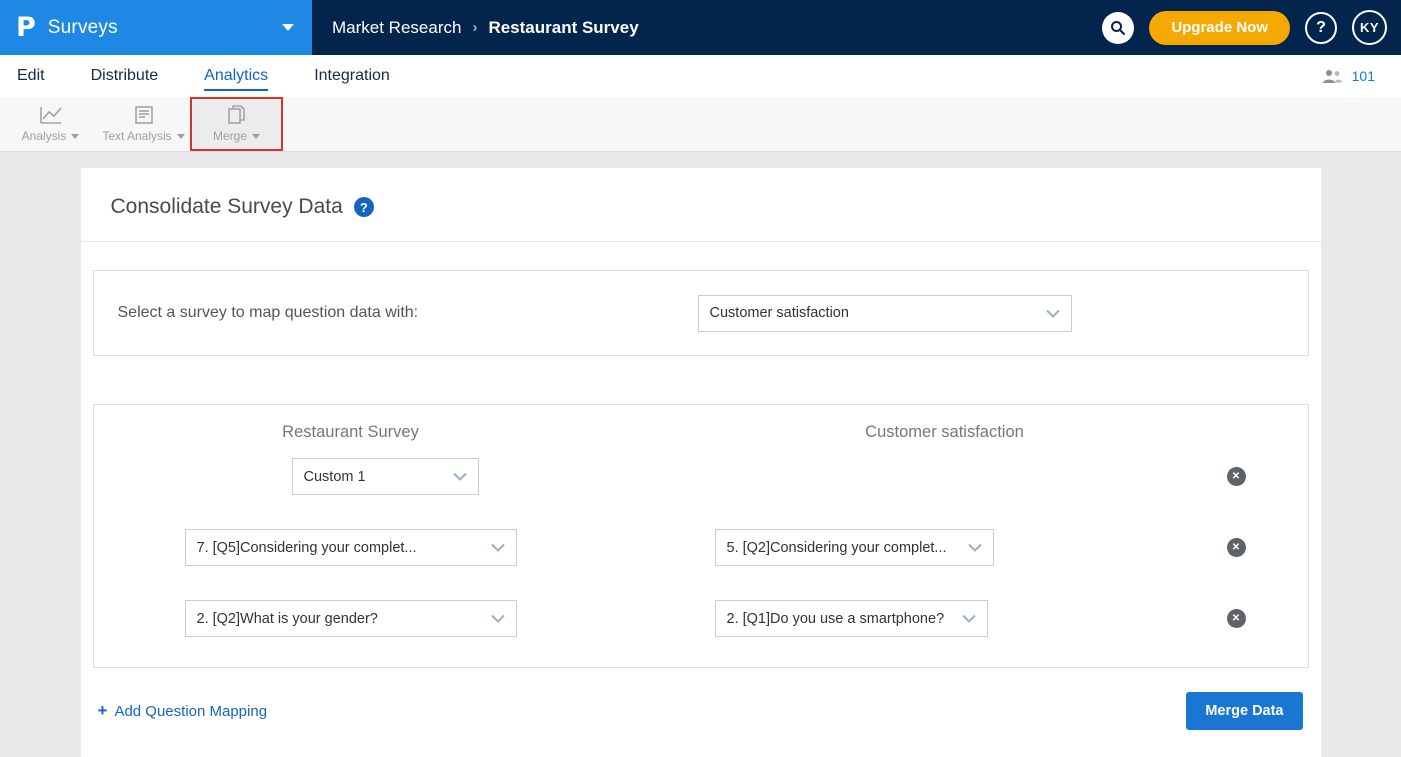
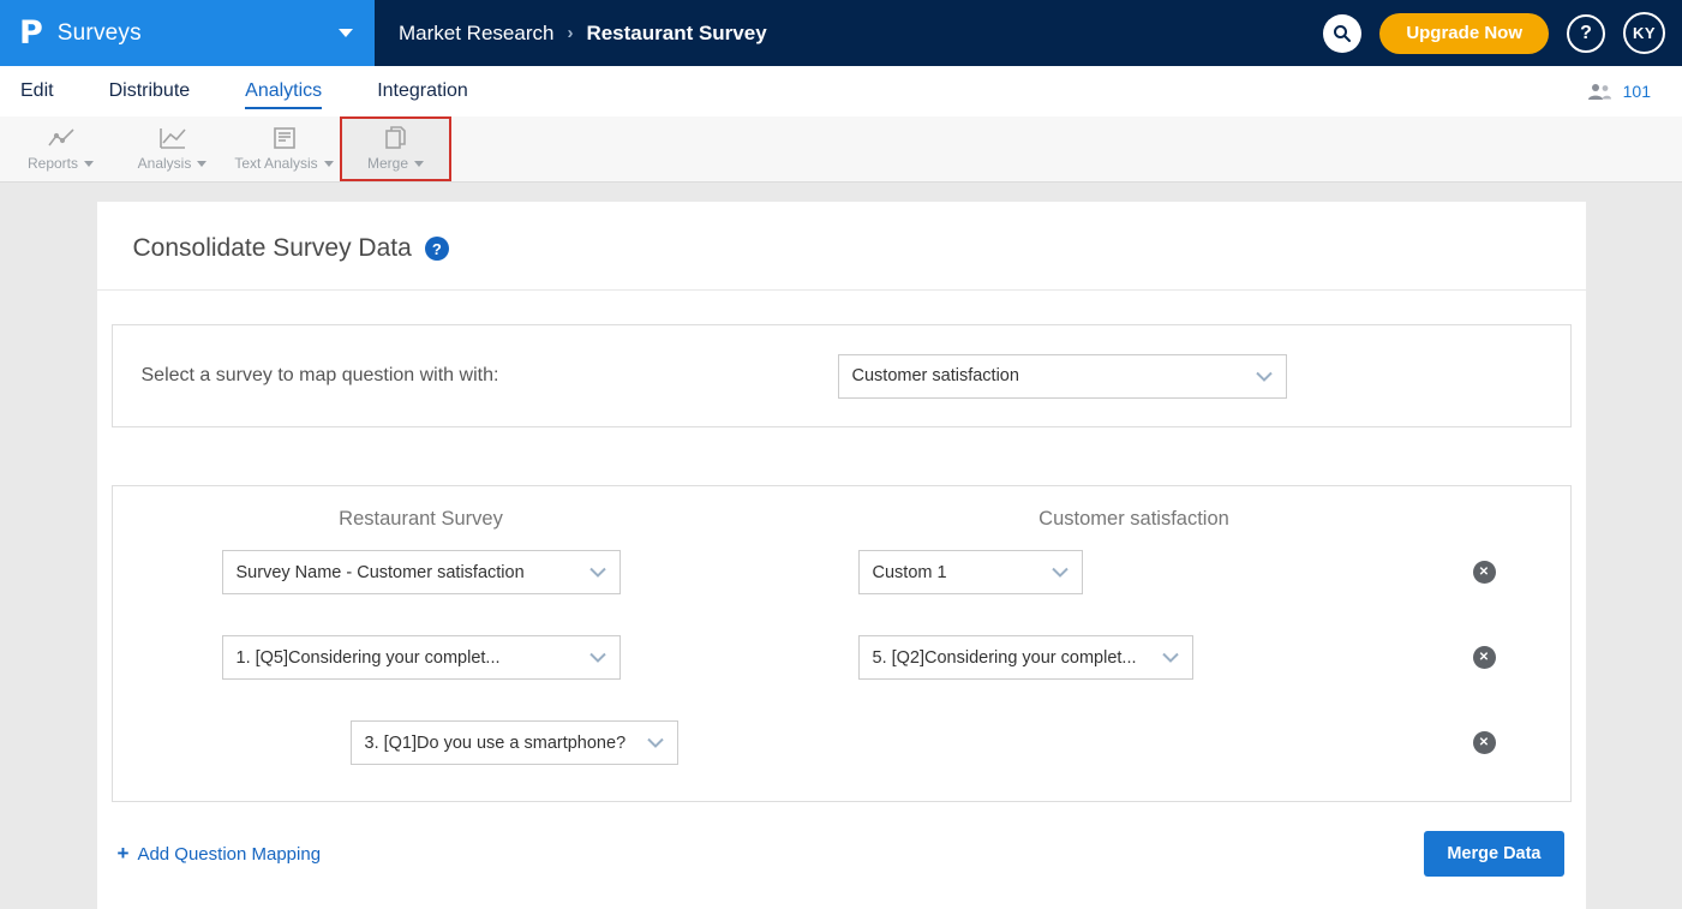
  P
  Surveys
  Market Research
  ›
  Restaurant Survey
  Upgrade Now
  ?
  KY
  Edit
  Distribute
  Analytics
  Integration
  101
+ Reports
  Analysis
  Text Analysis
  Merge
  Consolidate Survey Data
  ?
- Select a survey to map question data with:
+ Select a survey to map question with with:
  Customer satisfaction
  Restaurant Survey
  Customer satisfaction
+ Survey Name - Customer satisfaction
  Custom 1
  ✕
- 7. [Q5]Considering your complet...
+ 1. [Q5]Considering your complet...
  5. [Q2]Considering your complet...
  ✕
- 2. [Q2]What is your gender?
- 2. [Q1]Do you use a smartphone?
+ 3. [Q1]Do you use a smartphone?
  ✕
  +
  Add Question Mapping
  Merge Data
